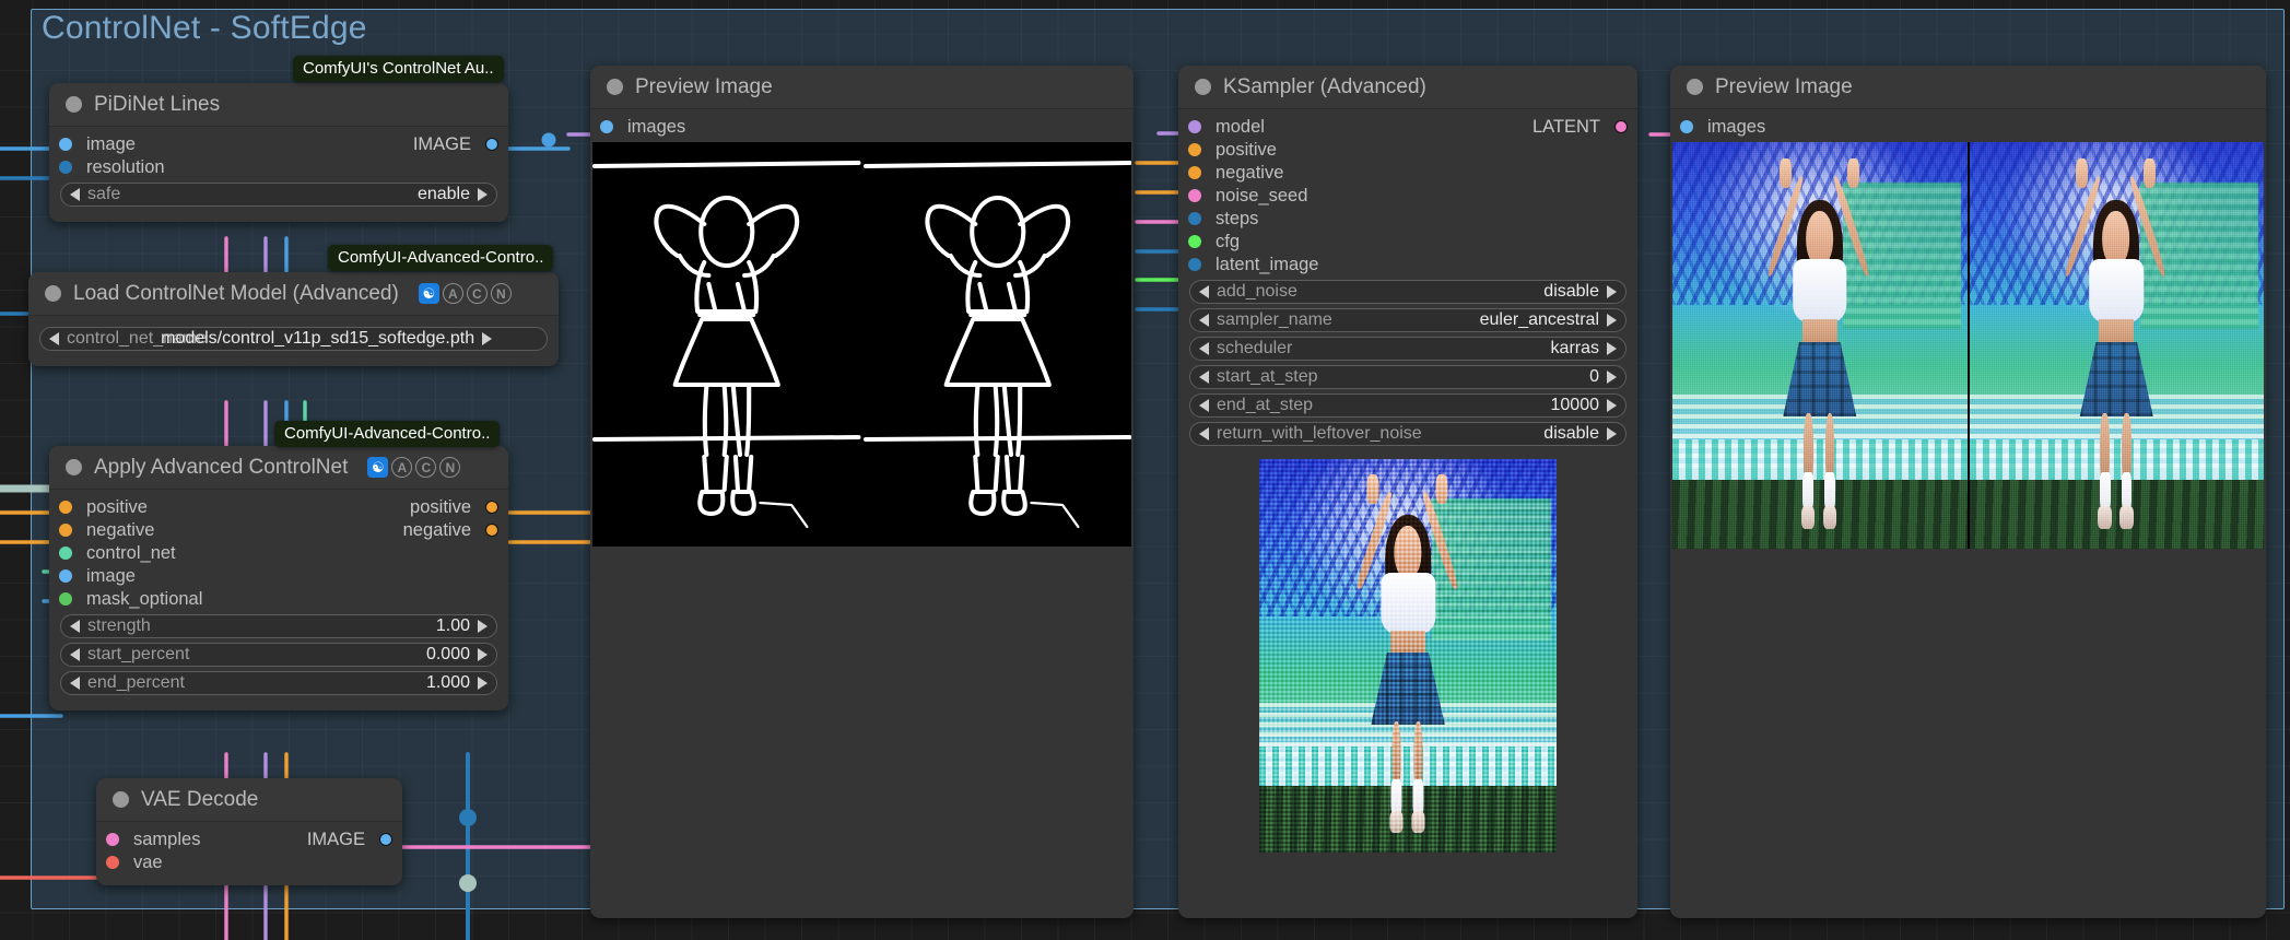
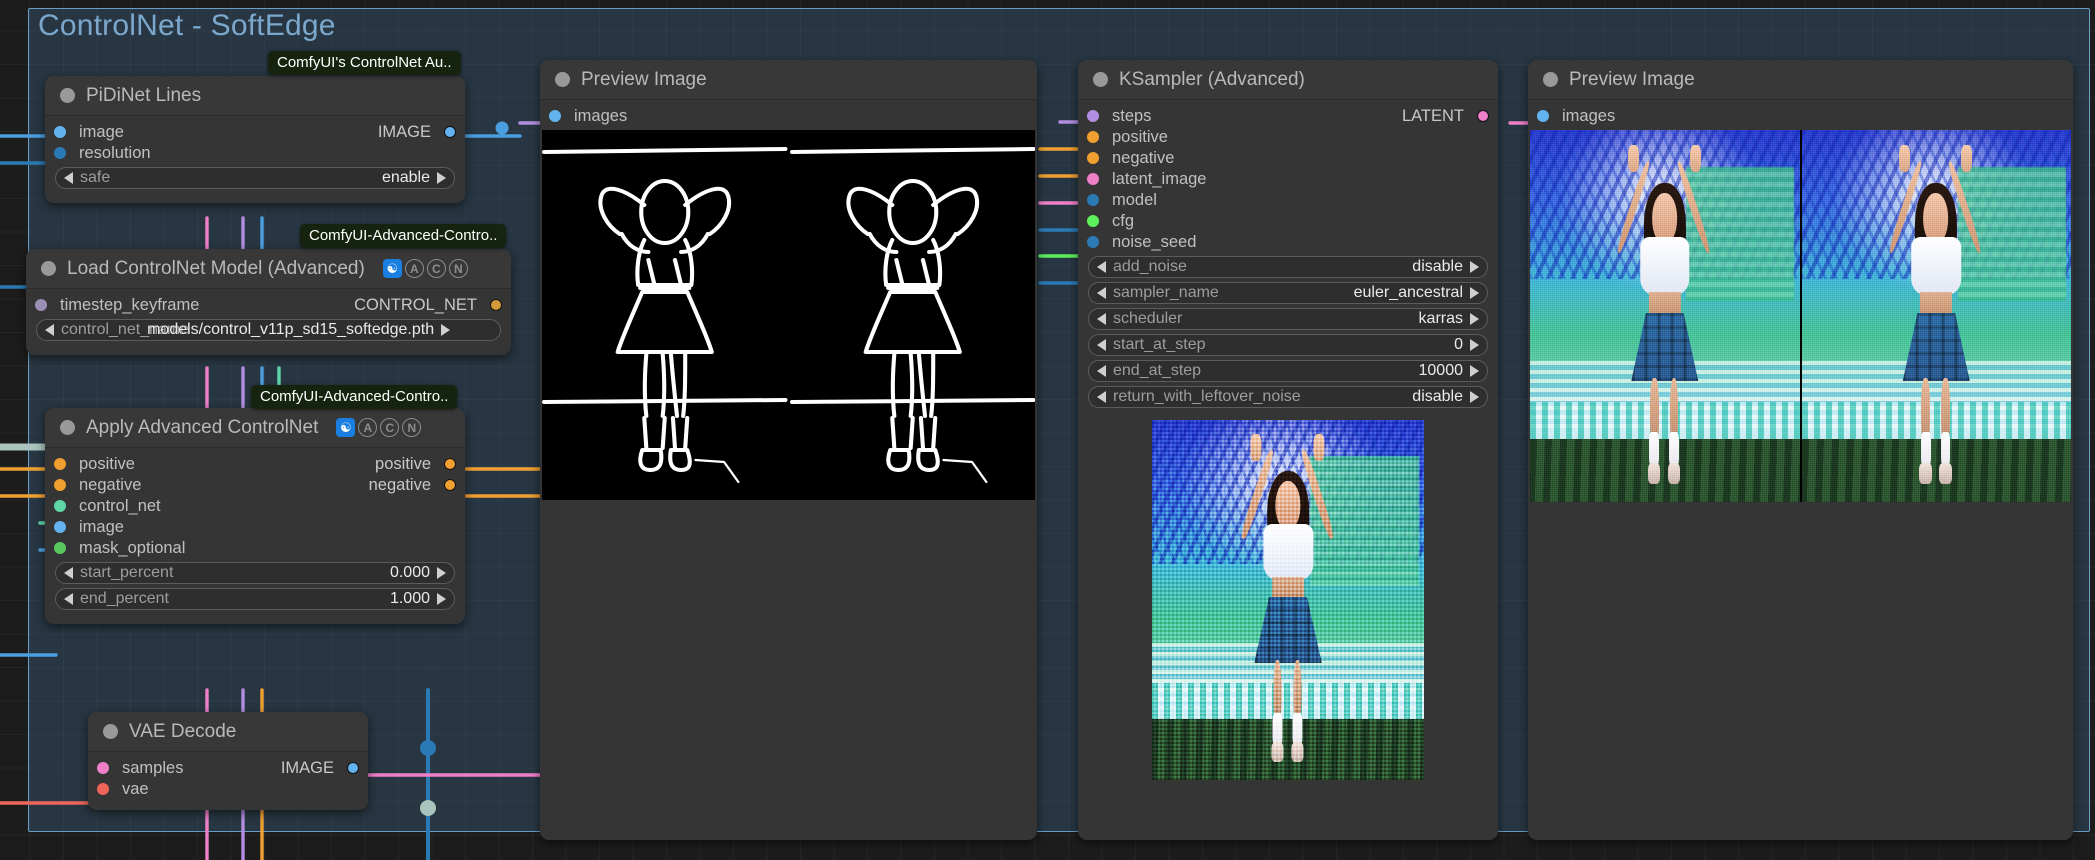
  ControlNet - SoftEdge
  ComfyUI's ControlNet Au..
  ComfyUI-Advanced-Contro..
  ComfyUI-Advanced-Contro..
  PiDiNet Lines
  image
  IMAGE
  resolution
  safe
  enable
  Load ControlNet Model (Advanced)
  ☯
  A
  C
  N
+ timestep_keyframe
+ CONTROL_NET
  control_net_name
  models/control_v11p_sd15_softedge.pth
  Apply Advanced ControlNet
  ☯
  A
  C
  N
  positive
  positive
  negative
  negative
  control_net
  image
  mask_optional
- strength
- 1.00
  start_percent
  0.000
  end_percent
  1.000
  VAE Decode
  samples
  IMAGE
  vae
  Preview Image
  images
  KSampler (Advanced)
- model
+ steps
  LATENT
  positive
  negative
- noise_seed
+ latent_image
- steps
+ model
  cfg
- latent_image
+ noise_seed
  add_noise
  disable
  sampler_name
  euler_ancestral
  scheduler
  karras
  start_at_step
  0
  end_at_step
  10000
  return_with_leftover_noise
  disable
  Preview Image
  images
